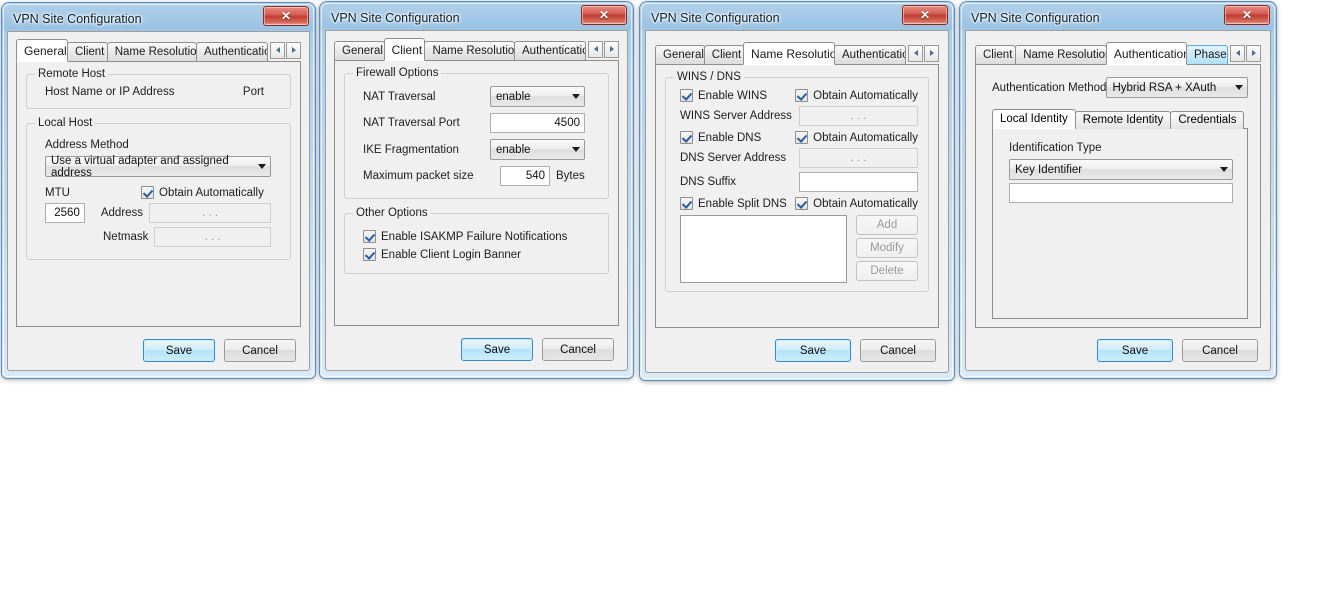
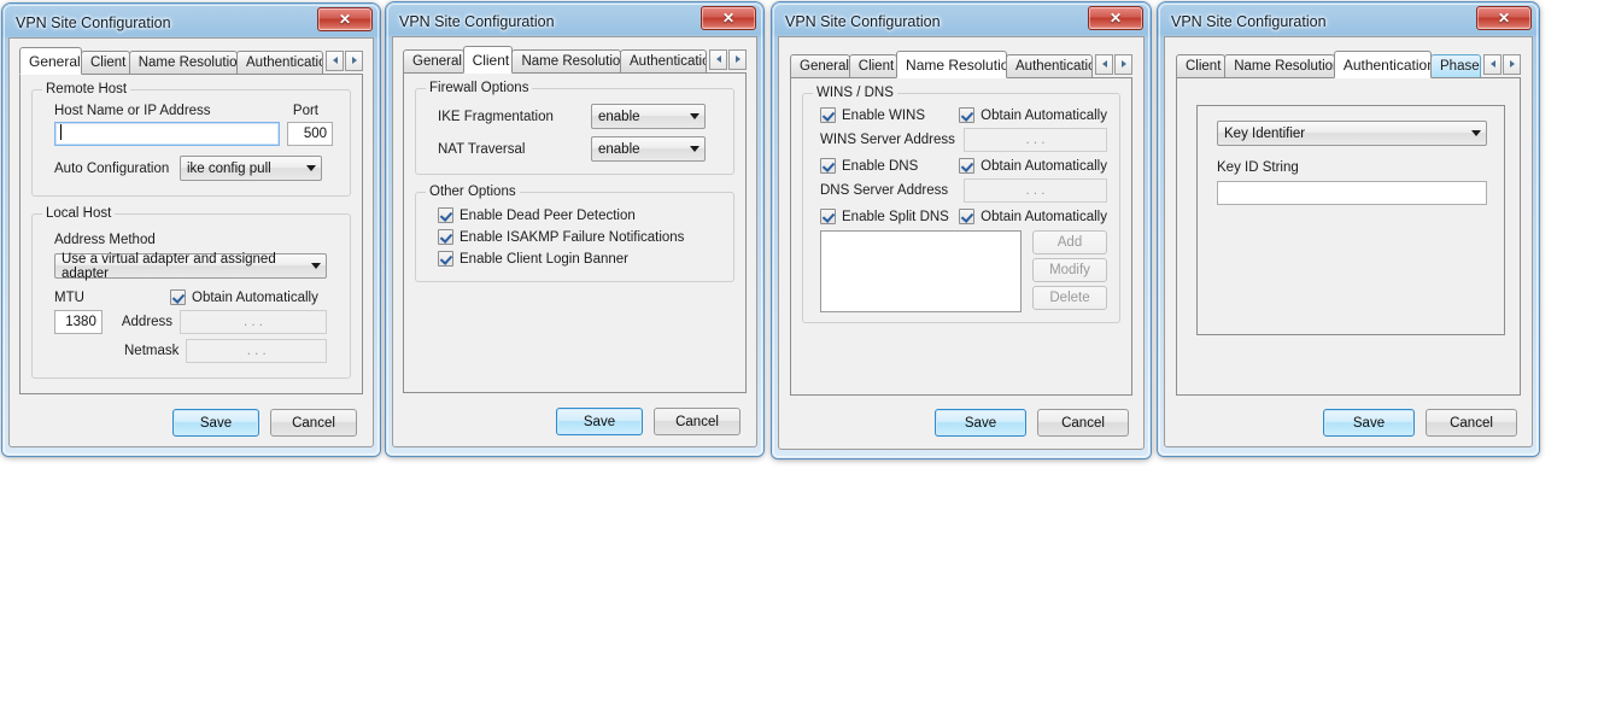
  VPN Site Configuration
  ✕
  General
  Client
  Name Resolutio
  Authenticati
  Remote Host
  Host Name or IP Address
  Port
+ 500
+ Auto Configuration
+ ike config pull
  Local Host
  Address Method
- Use a virtual adapter and assigned address
+ Use a virtual adapter and assigned adapter
  MTU
  Obtain Automatically
- 2560
+ 1380
  Address
  . . .
  Netmask
  . . .
  Save
  Cancel
  VPN Site Configuration
  ✕
  General
  Client
  Name Resolutio
  Authenticati
  Firewall Options
- NAT Traversal
+ IKE Fragmentation
  enable
- NAT Traversal Port
- 4500
- IKE Fragmentation
+ NAT Traversal
  enable
- Maximum packet size
- 540
- Bytes
  Other Options
+ Enable Dead Peer Detection
  Enable ISAKMP Failure Notifications
  Enable Client Login Banner
  Save
  Cancel
  VPN Site Configuration
  ✕
  General
  Client
  Name Resolutio
  Authenticati
  WINS / DNS
  Enable WINS
  Obtain Automatically
  WINS Server Address
  . . .
  Enable DNS
  Obtain Automatically
  DNS Server Address
  . . .
- DNS Suffix
  Enable Split DNS
  Obtain Automatically
  Add
  Modify
  Delete
  Save
  Cancel
  VPN Site Configuration
  ✕
  Client
  Name Resolutio
  Authenticatio
  Phase
- Authentication Method
- Hybrid RSA + XAuth
- Local Identity
- Remote Identity
- Credentials
- Identification Type
  Key Identifier
+ Key ID String
  Save
  Cancel
